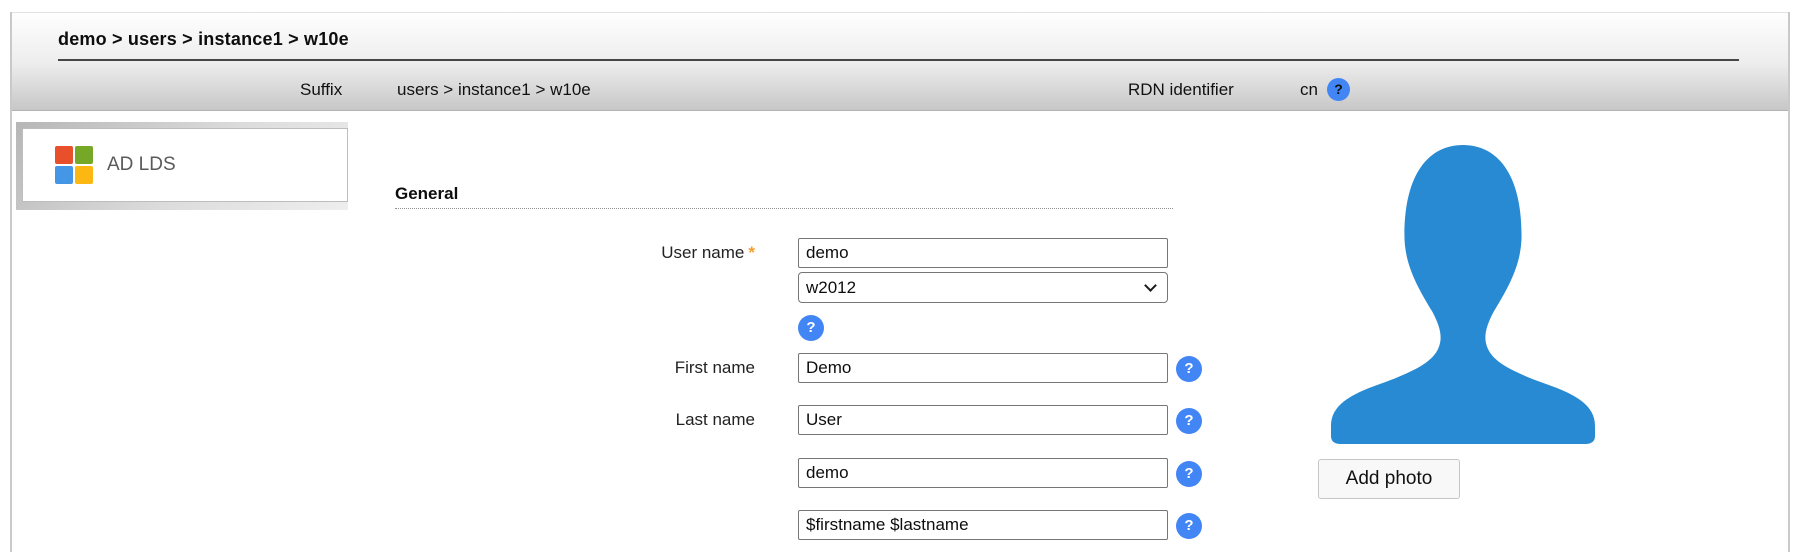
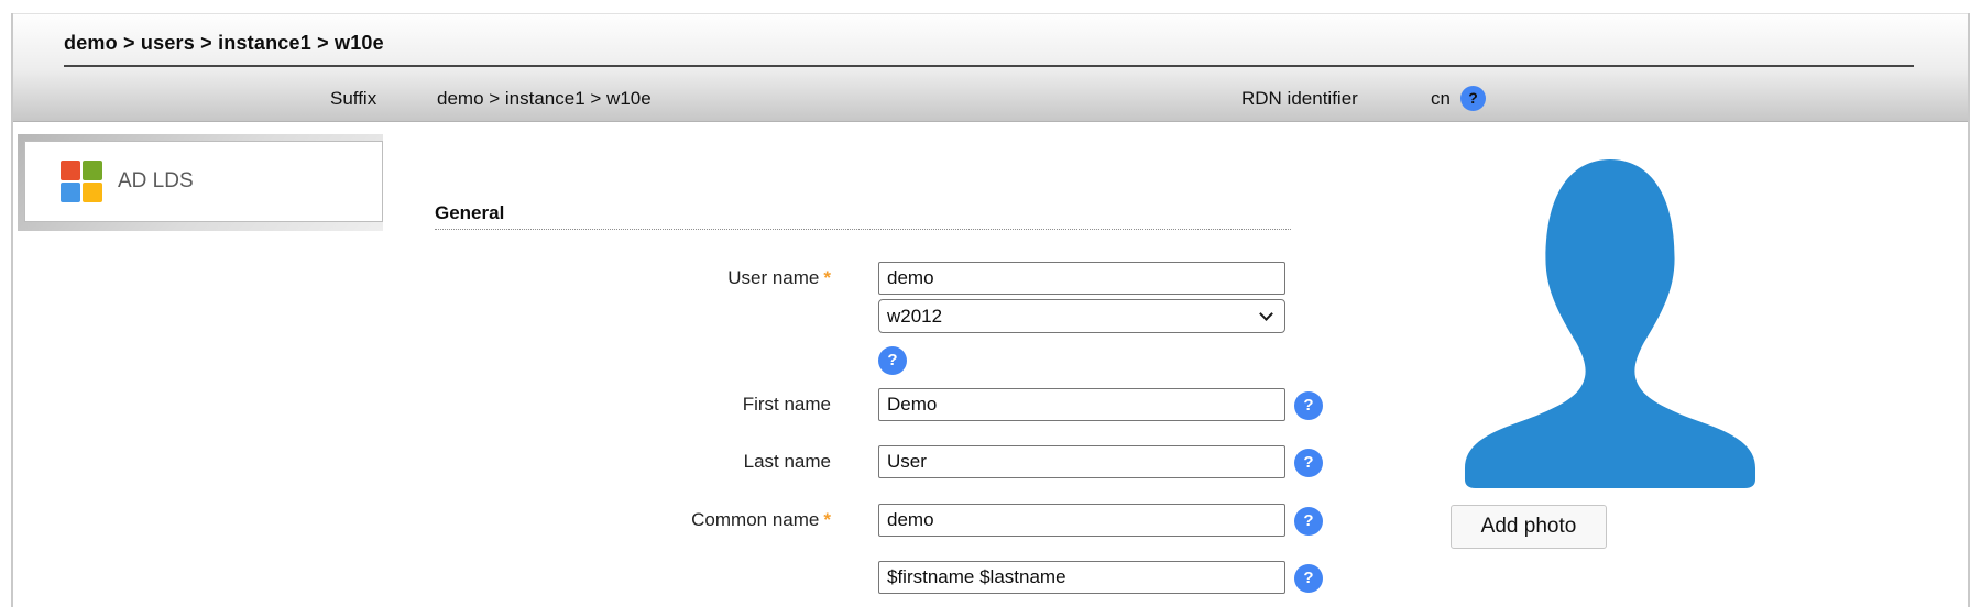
  demo > users > instance1 > w10e
  Suffix
- users > instance1 > w10e
+ demo > instance1 > w10e
  RDN identifier
  cn
  ?
  AD LDS
  General
  User name *
  demo
  w2012
  ?
  First name
  Demo
  ?
  Last name
  User
  ?
+ Common name *
  demo
  ?
  $firstname $lastname
  ?
  Add photo
